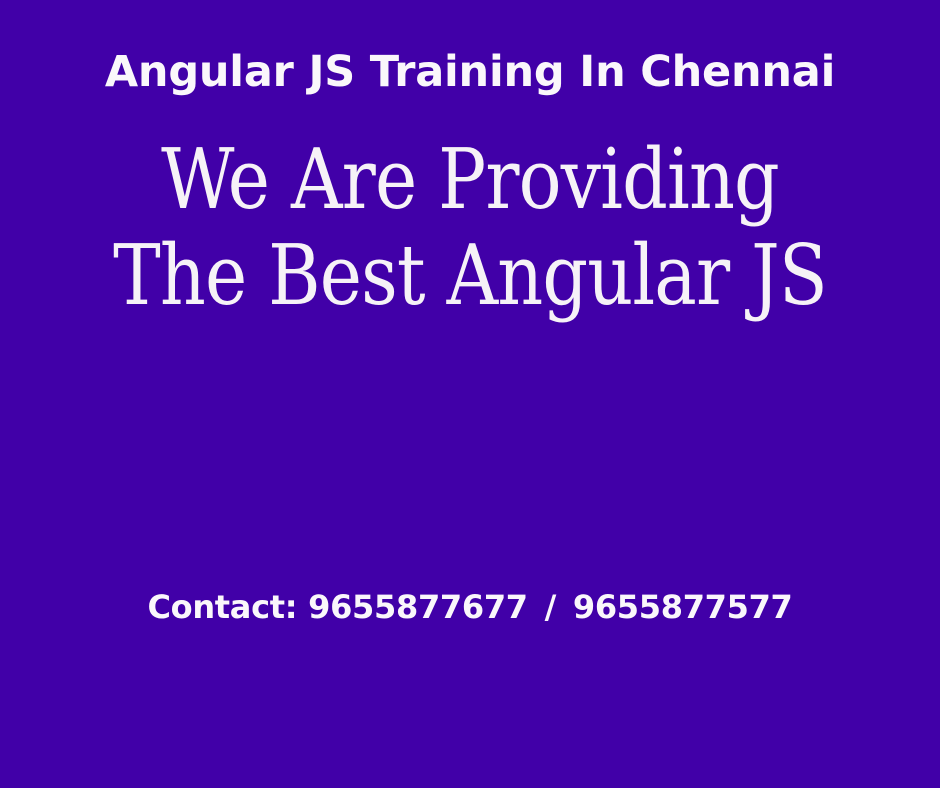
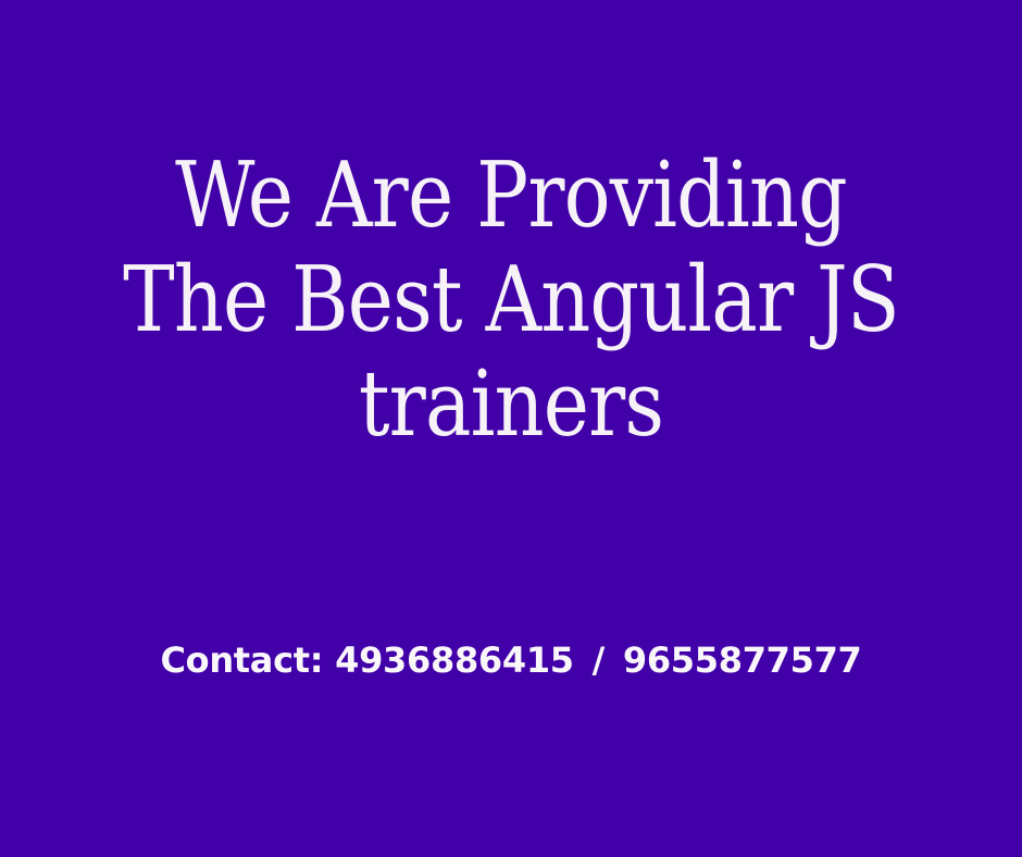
- Angular JS Training In Chennai
  We Are Providing
  The Best Angular JS
+ trainers
- Contact: 9655877677 / 9655877577
+ Contact: 4936886415 / 9655877577
